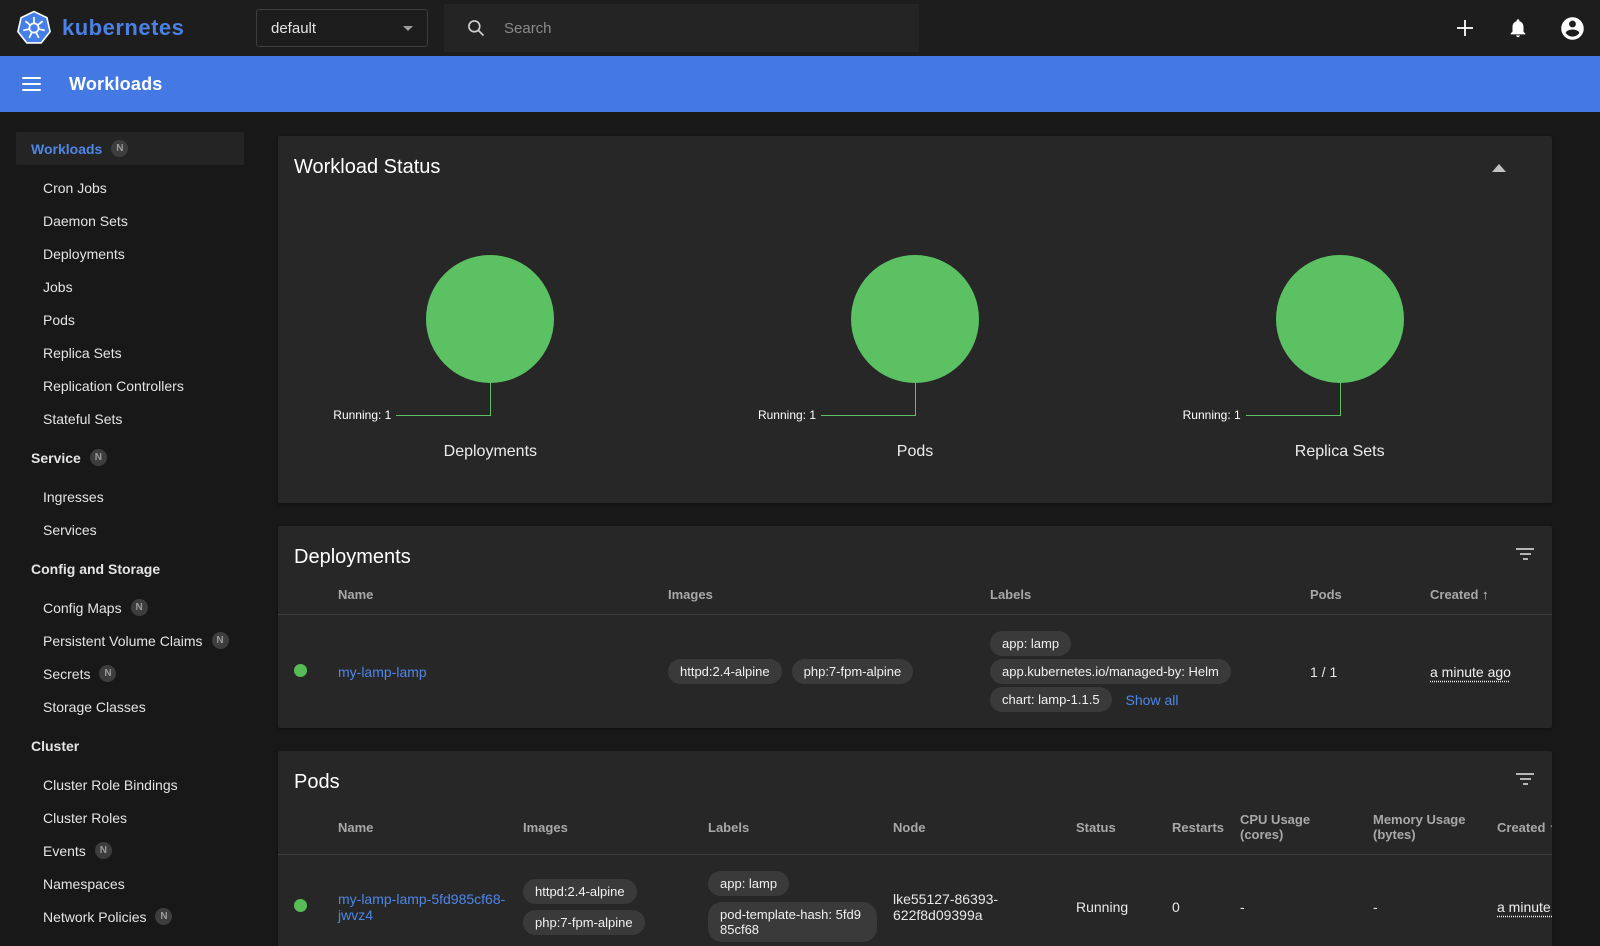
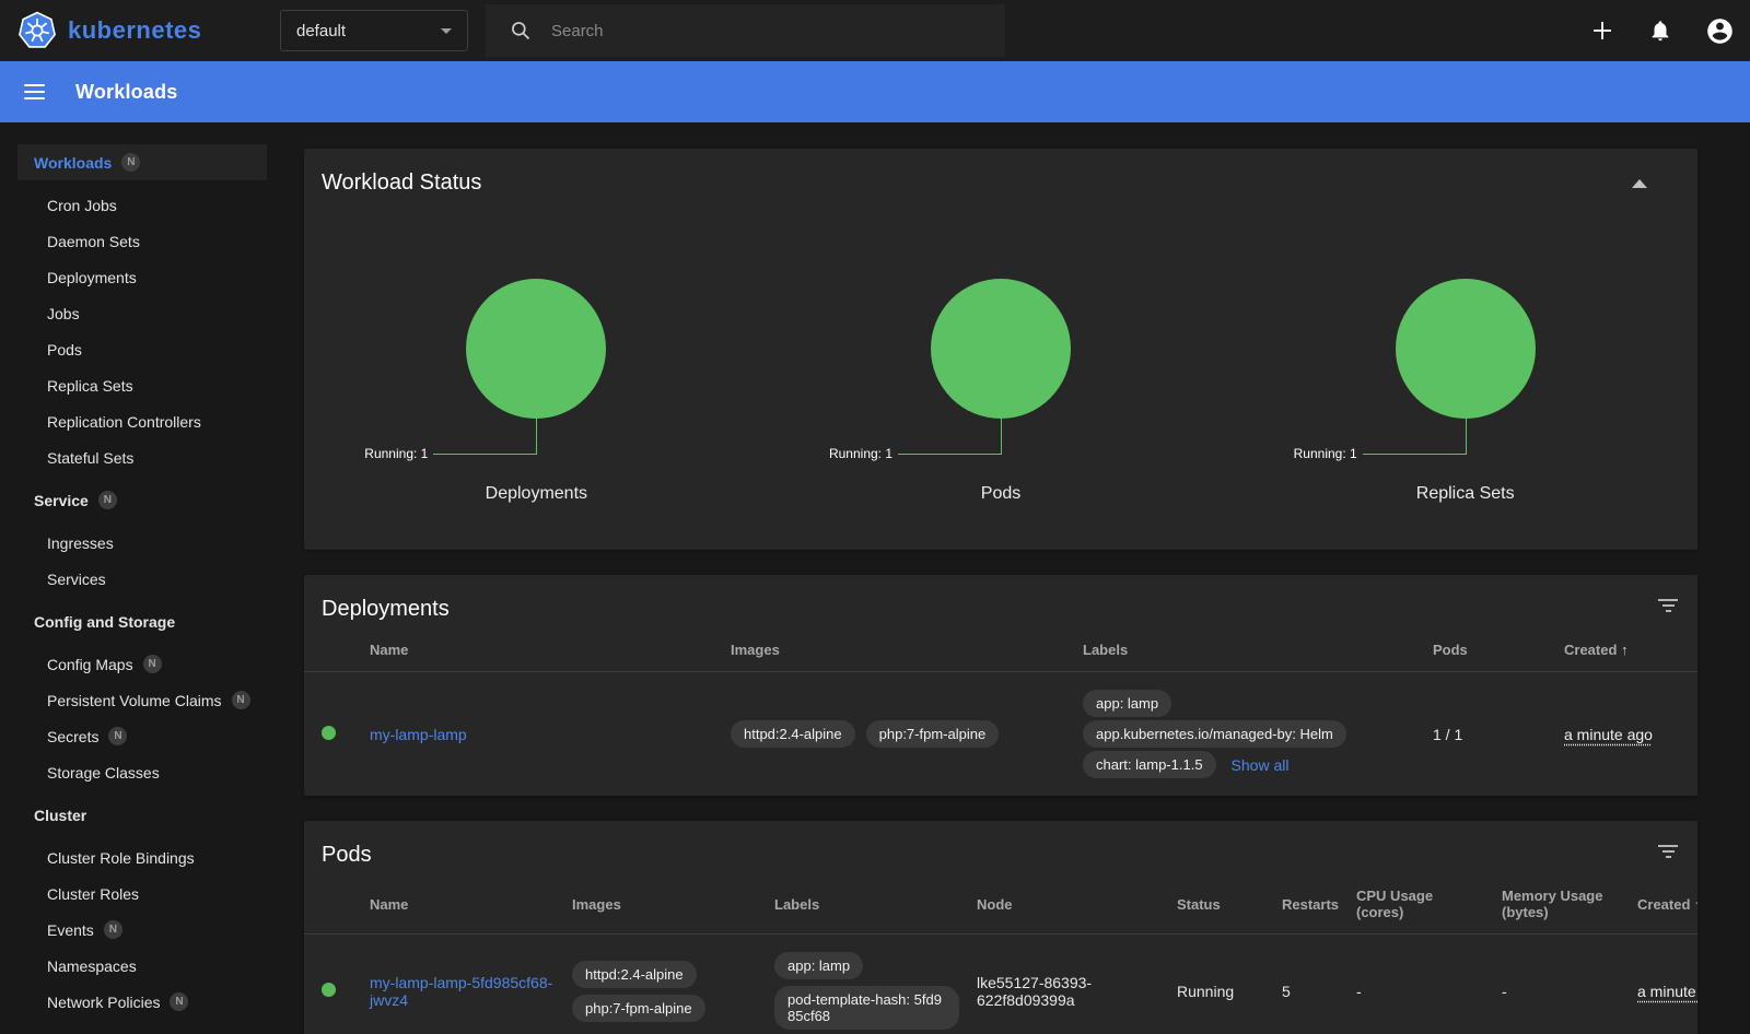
  kubernetes
  default
  Search
  Workloads
  Workloads
  N
  Cron Jobs
  Daemon Sets
  Deployments
  Jobs
  Pods
  Replica Sets
  Replication Controllers
  Stateful Sets
  Service
  N
  Ingresses
  Services
  Config and Storage
  Config Maps
  N
  Persistent Volume Claims
  N
  Secrets
  N
  Storage Classes
  Cluster
  Cluster Role Bindings
  Cluster Roles
  Events
  N
  Namespaces
  Network Policies
  N
  Workload Status
  Running: 1
  Running: 1
  Running: 1
  Deployments
  Pods
  Replica Sets
  Deployments
  	Name	Images	Labels	Pods	Created ↑
  	my-lamp-lamp	httpd:2.4-alpine php:7-fpm-alpine	app: lamp app.kubernetes.io/managed-by: Helm chart: lamp-1.1.5 Show all	1 / 1	a minute ago
  Pods
  	Name	Images	Labels	Node	Status	Restarts	CPU Usage (cores)	Memory Usage (bytes)	Created
- 	my-lamp-lamp-5fd985cf68-jwvz4	httpd:2.4-alpine php:7-fpm-alpine	app: lamp pod-template-hash: 5fd985cf68	lke55127-86393-622f8d09399a	Running	0	-	-	a minute
+ 	my-lamp-lamp-5fd985cf68-jwvz4	httpd:2.4-alpine php:7-fpm-alpine	app: lamp pod-template-hash: 5fd985cf68	lke55127-86393-622f8d09399a	Running	5	-	-	a minute
